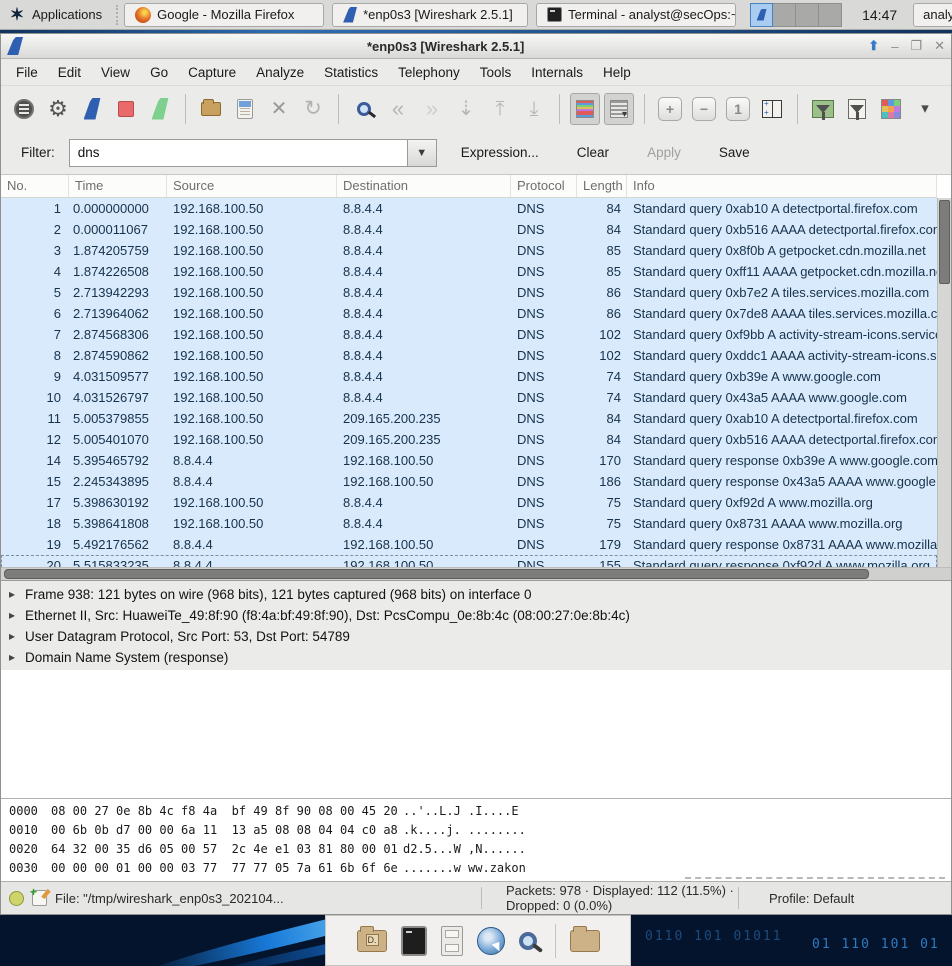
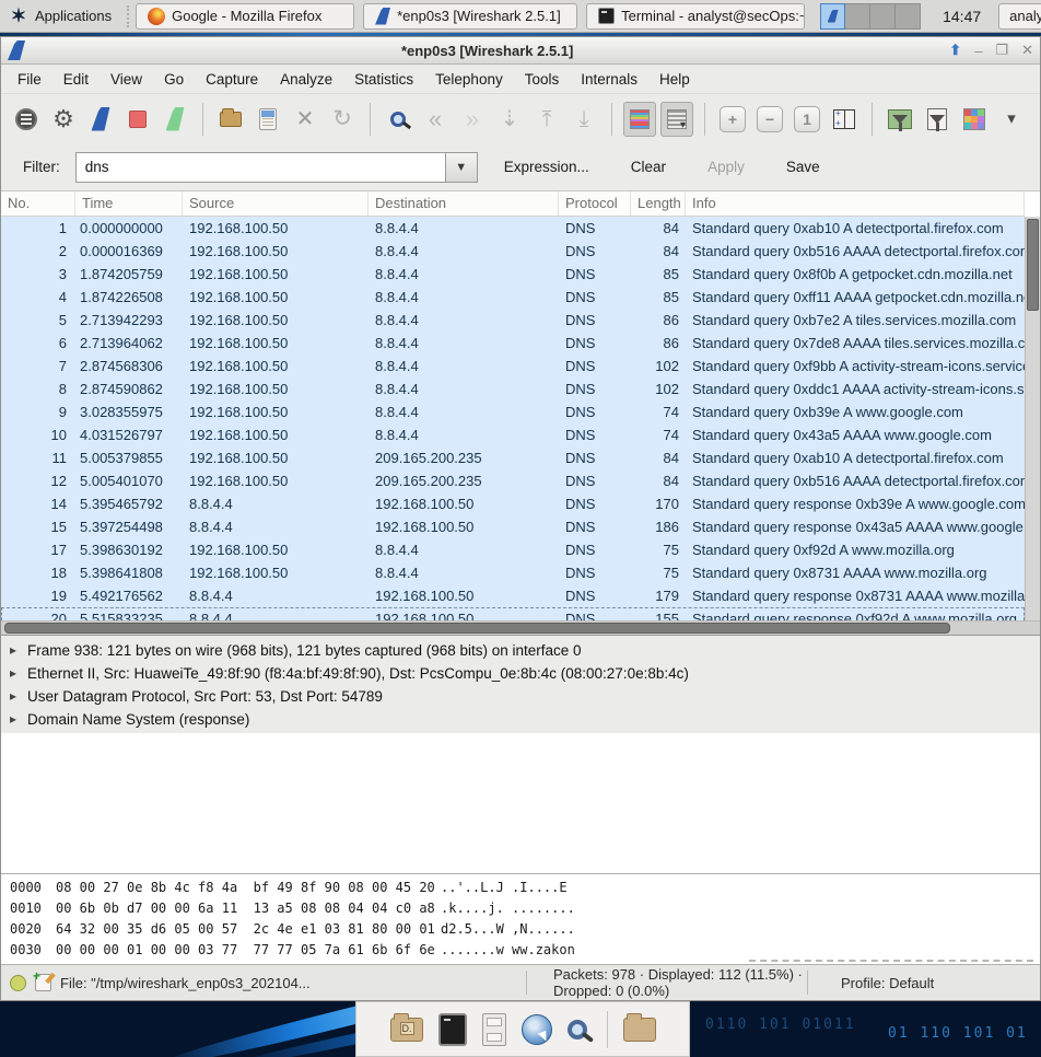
  ✶
  Applications
  Google - Mozilla Firefox
  *enp0s3 [Wireshark 2.5.1]
  Terminal - analyst@secOps:~
  14:47
  analy
  *enp0s3 [Wireshark 2.5.1]
  ⬆
  –
  ❐
  ✕
  File
  Edit
  View
  Go
  Capture
  Analyze
  Statistics
  Telephony
  Tools
  Internals
  Help
  ⚙
  ✕
  ↻
  «
  »
  ⇣
  ⤒
  ⤓
  +
  −
  1
  ▾
  Filter:
  dns
  ▼
  Expression...
  Clear
  Apply
  Save
  No.
  Time
  Source
  Destination
  Protocol
  Length
  Info
  1
  0.000000000
  192.168.100.50
  8.8.4.4
  DNS
  84
  Standard query 0xab10 A detectportal.firefox.com
  2
- 0.000011067
+ 0.000016369
  192.168.100.50
  8.8.4.4
  DNS
  84
  Standard query 0xb516 AAAA detectportal.firefox.co
  3
  1.874205759
  192.168.100.50
  8.8.4.4
  DNS
  85
  Standard query 0x8f0b A getpocket.cdn.mozilla.net
  4
  1.874226508
  192.168.100.50
  8.8.4.4
  DNS
  85
  Standard query 0xff11 AAAA getpocket.cdn.mozilla.n
  5
  2.713942293
  192.168.100.50
  8.8.4.4
  DNS
  86
  Standard query 0xb7e2 A tiles.services.mozilla.com
  6
  2.713964062
  192.168.100.50
  8.8.4.4
  DNS
  86
  Standard query 0x7de8 AAAA tiles.services.mozilla.c
  7
  2.874568306
  192.168.100.50
  8.8.4.4
  DNS
  102
  Standard query 0xf9bb A activity-stream-icons.servic
  8
  2.874590862
  192.168.100.50
  8.8.4.4
  DNS
  102
  Standard query 0xddc1 AAAA activity-stream-icons.s
  9
- 4.031509577
+ 3.028355975
  192.168.100.50
  8.8.4.4
  DNS
  74
  Standard query 0xb39e A www.google.com
  10
  4.031526797
  192.168.100.50
  8.8.4.4
  DNS
  74
  Standard query 0x43a5 AAAA www.google.com
  11
  5.005379855
  192.168.100.50
  209.165.200.235
  DNS
  84
  Standard query 0xab10 A detectportal.firefox.com
  12
  5.005401070
  192.168.100.50
  209.165.200.235
  DNS
  84
  Standard query 0xb516 AAAA detectportal.firefox.co
  14
  5.395465792
  8.8.4.4
  192.168.100.50
  DNS
  170
  Standard query response 0xb39e A www.google.com
  15
- 2.245343895
+ 5.397254498
  8.8.4.4
  192.168.100.50
  DNS
  186
  Standard query response 0x43a5 AAAA www.google
  17
  5.398630192
  192.168.100.50
  8.8.4.4
  DNS
  75
  Standard query 0xf92d A www.mozilla.org
  18
  5.398641808
  192.168.100.50
  8.8.4.4
  DNS
  75
  Standard query 0x8731 AAAA www.mozilla.org
  19
  5.492176562
  8.8.4.4
  192.168.100.50
  DNS
  179
  Standard query response 0x8731 AAAA www.mozilla
  20
  5.515833235
  8.8.4.4
  192.168.100.50
  DNS
  155
  Standard query response 0xf92d A www.mozilla.org
  Frame 938: 121 bytes on wire (968 bits), 121 bytes captured (968 bits) on interface 0
  Ethernet II, Src: HuaweiTe_49:8f:90 (f8:4a:bf:49:8f:90), Dst: PcsCompu_0e:8b:4c (08:00:27:0e:8b:4c)
  User Datagram Protocol, Src Port: 53, Dst Port: 54789
  Domain Name System (response)
  0000 08 00 27 0e 8b 4c f8 4a bf 49 8f 90 08 00 45 20 ..'..L.J .I....E
  0010 00 6b 0b d7 00 00 6a 11 13 a5 08 08 04 04 c0 a8 .k....j. ........
  0020 64 32 00 35 d6 05 00 57 2c 4e e1 03 81 80 00 01 d2.5...W ,N......
  0030 00 00 00 01 00 00 03 77 77 77 05 7a 61 6b 6f 6e .......w ww.zakon
  File: "/tmp/wireshark_enp0s3_202104...
  Packets: 978 · Displayed: 112 (11.5%) · Dropped: 0 (0.0%)
  Profile: Default
  0110 101 01011
  01 110 101 01
